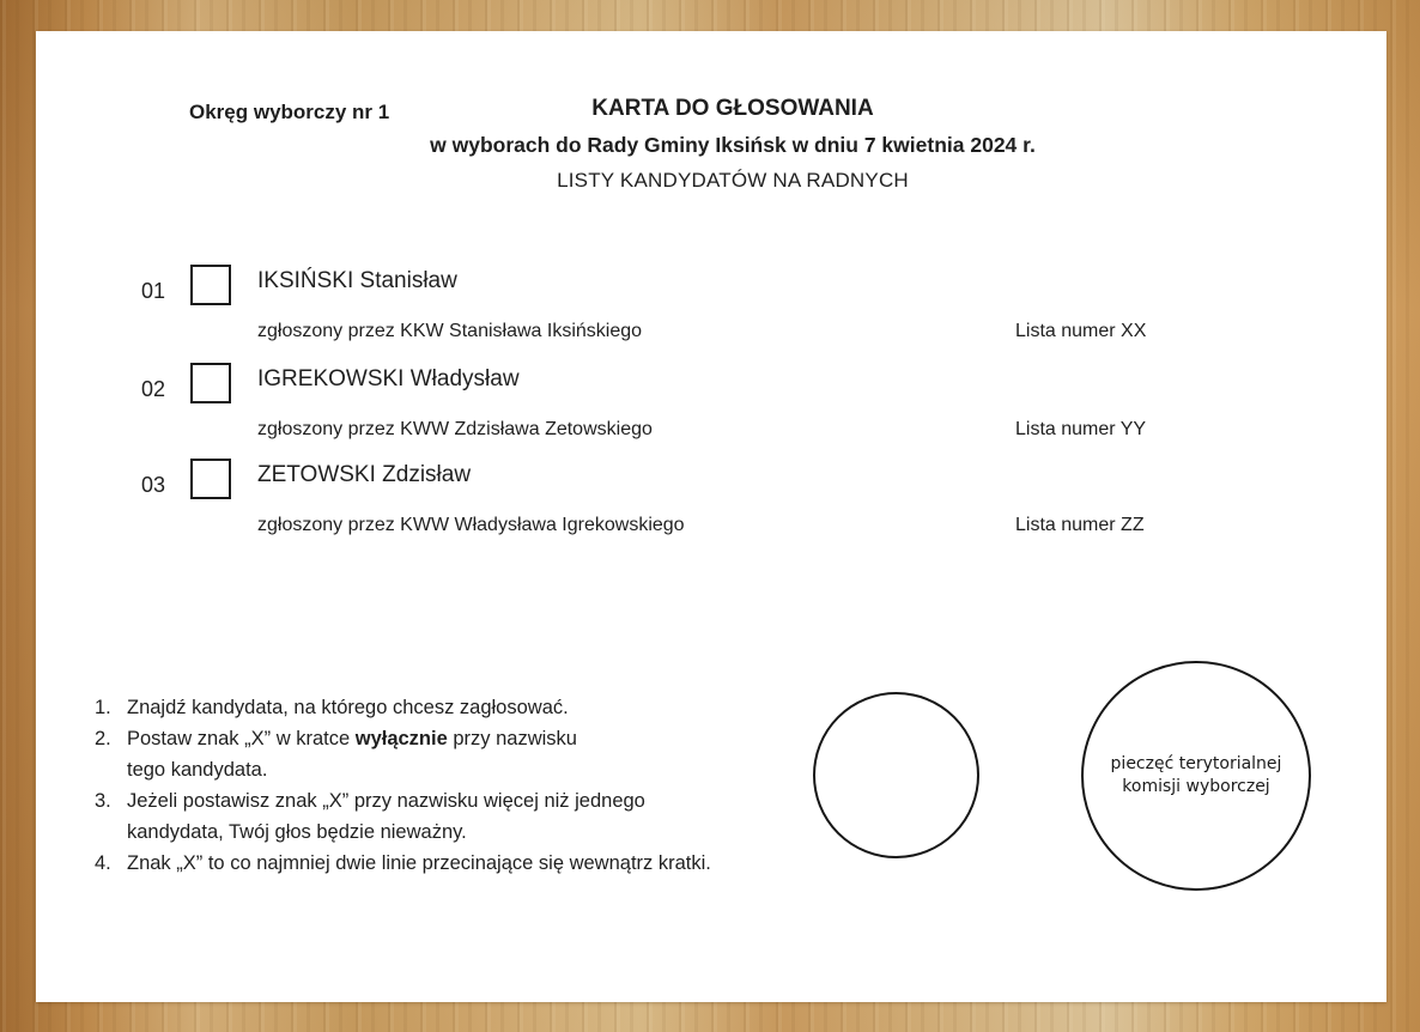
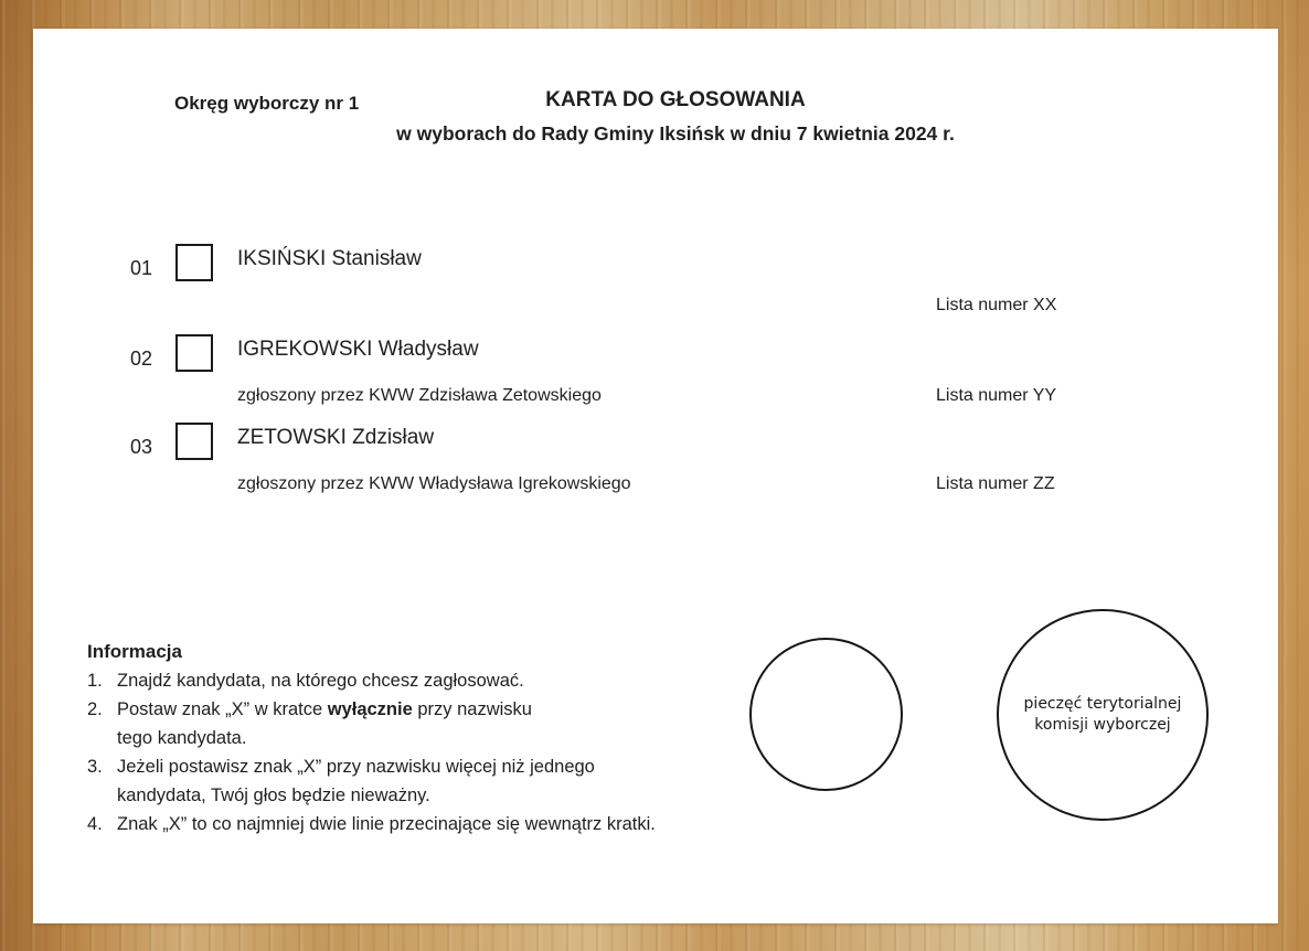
  Okręg wyborczy nr 1
  KARTA DO GŁOSOWANIA
  w wyborach do Rady Gminy Iksińsk w dniu 7 kwietnia 2024 r.
- LISTY KANDYDATÓW NA RADNYCH
  01
  IKSIŃSKI Stanisław
- zgłoszony przez KKW Stanisława Iksińskiego
  Lista numer XX
  02
  IGREKOWSKI Władysław
  zgłoszony przez KWW Zdzisława Zetowskiego
  Lista numer YY
  03
  ZETOWSKI Zdzisław
  zgłoszony przez KWW Władysława Igrekowskiego
  Lista numer ZZ
+ Informacja
  1.
  Znajdź kandydata, na którego chcesz zagłosować.
  2.
  Postaw znak „X” w kratce wyłącznie przy nazwisku
  tego kandydata.
  3.
  Jeżeli postawisz znak „X” przy nazwisku więcej niż jednego
  kandydata, Twój głos będzie nieważny.
  4.
  Znak „X” to co najmniej dwie linie przecinające się wewnątrz kratki.
  pieczęć terytorialnej
  komisji wyborczej
